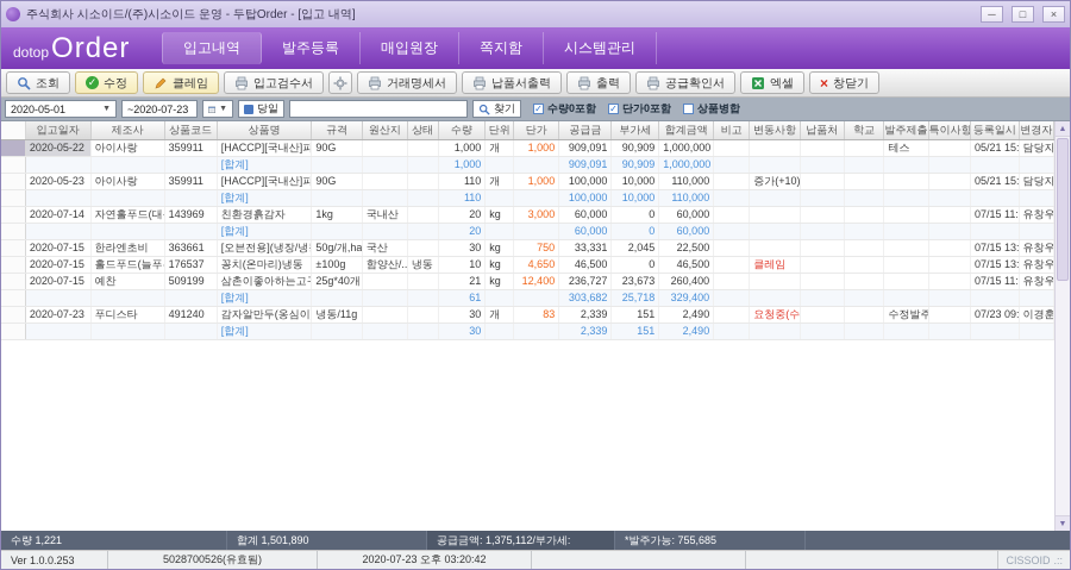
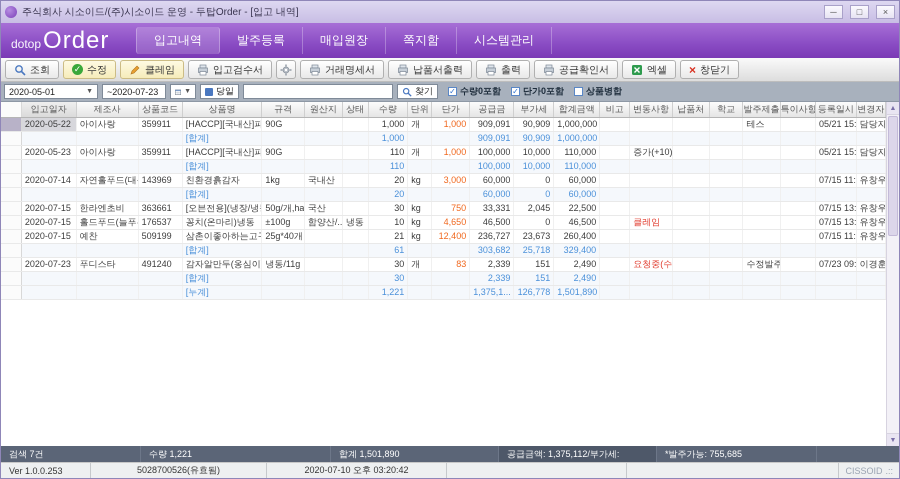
  주식회사 시소이드/(주)시소이드 운영 - 두탑Order - [입고 내역]
  ─
  □
  ×
  dotop
  Order
  입고내역
  발주등록
  매입원장
  쪽지함
  시스템관리
  조회
  ✓
  수정
  클레임
  입고검수서
  거래명세서
  납품서출력
  출력
  공급확인서
  엑셀
  ×
  창닫기
  2020-05-01
  ~2020-07-23
  당일
  찾기
  ✓
  수량0포함
  ✓
  단가0포함
  상품병합
  	입고일자	제조사	상품코드	상품명	규격	원산지	상태	수량	단위	단가	공급금	부가세	합계금액	비고	변동사항	납품처	학교	발주제출	특이사항	등록일시	변경자
  	2020-05-22	아이사랑	359911	[HACCP][국내산]파	90G			1,000	개	1,000	909,091	90,909	1,000,000					테스		05/21 15:	담당자
  				[합계]				1,000			909,091	90,909	1,000,000
  	2020-05-23	아이사랑	359911	[HACCP][국내산]파	90G			110	개	1,000	100,000	10,000	110,000		증가(+10)					05/21 15:	담당자
  				[합계]				110			100,000	10,000	110,000
  	2020-07-14	자연홀푸드(대	143969	친환경흙감자	1kg	국내산		20	kg	3,000	60,000	0	60,000							07/15 11:	유창우
  				[합계]				20			60,000	0	60,000
  	2020-07-15	한라엔초비	363661	[오븐전용](냉장/냉	50g/개,ha	국산		30	kg	750	33,331	2,045	22,500							07/15 13:	유창우
  	2020-07-15	홀드푸드(늘푸	176537	꽁치(온마리)냉동	±100g	함양산/..	냉동	10	kg	4,650	46,500	0	46,500		클레임					07/15 13:	유창우
  	2020-07-15	예찬	509199	삼촌이좋아하는고	25g*40개			21	kg	12,400	236,727	23,673	260,400							07/15 11:	유창우
  				[합계]				61			303,682	25,718	329,400
  	2020-07-23	푸디스타	491240	감자알만두(옹심이	냉동/11g			30	개	83	2,339	151	2,490		요청중(수			수정발주		07/23 09:	이경훈
  				[합계]				30			2,339	151	2,490
+ 				[누계]				1,221			1,375,1...	126,778	1,501,890
+ 검색 7건
  수량 1,221
  합계 1,501,890
  공급금액: 1,375,112/부가세:
  *발주가능: 755,685
  Ver 1.0.0.253
  5028700526(유효됨)
- 2020-07-23 오후 03:20:42
+ 2020-07-10 오후 03:20:42
  CISSOID
  .::
